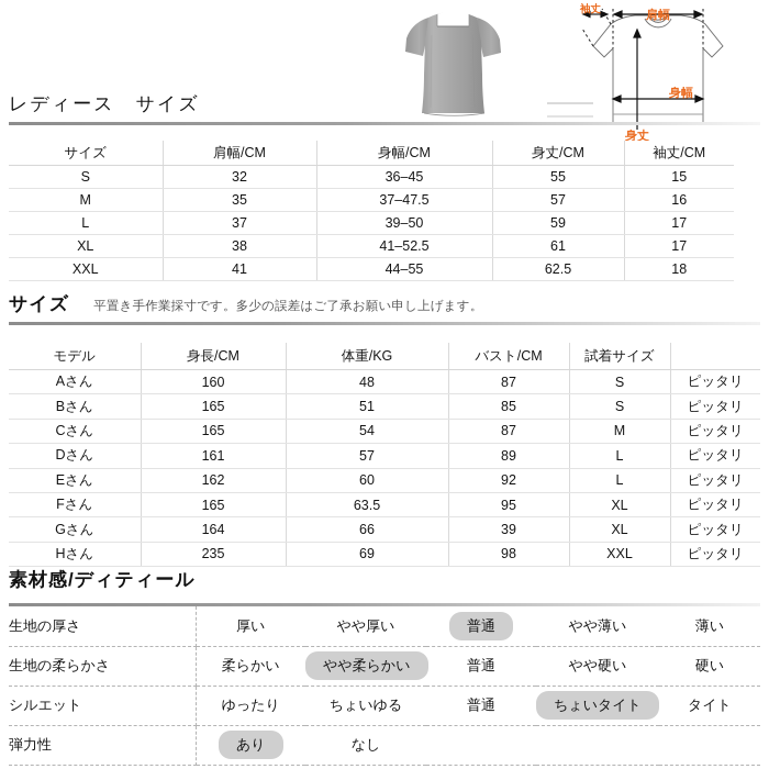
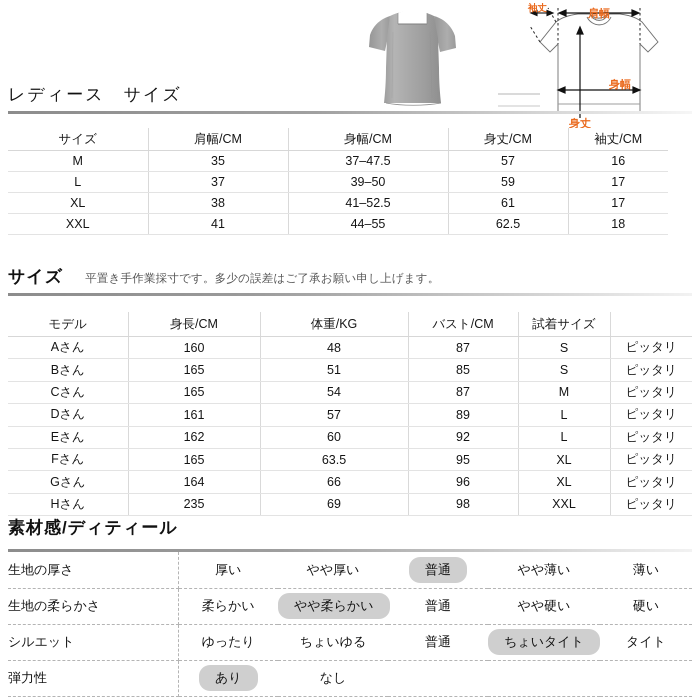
  肩幅
  身幅
  身丈
  袖丈
  レディース サイズ
  サイズ	肩幅/CM	身幅/CM	身丈/CM	袖丈/CM
- S	32	36–45	55	15
  M	35	37–47.5	57	16
  L	37	39–50	59	17
  XL	38	41–52.5	61	17
  XXL	41	44–55	62.5	18
  サイズ
  平置き手作業採寸です。多少の誤差はご了承お願い申し上げます。
  モデル	身長/CM	体重/KG	バスト/CM	試着サイズ
  Aさん	160	48	87	S	ピッタリ
  Bさん	165	51	85	S	ピッタリ
  Cさん	165	54	87	M	ピッタリ
  Dさん	161	57	89	L	ピッタリ
  Eさん	162	60	92	L	ピッタリ
  Fさん	165	63.5	95	XL	ピッタリ
- Gさん	164	66	39	XL	ピッタリ
+ Gさん	164	66	96	XL	ピッタリ
  Hさん	235	69	98	XXL	ピッタリ
  素材感/ディティール
  生地の厚さ	厚い	やや厚い	普通	やや薄い	薄い
  生地の柔らかさ	柔らかい	やや柔らかい	普通	やや硬い	硬い
  シルエット	ゆったり	ちょいゆる	普通	ちょいタイト	タイト
  弾力性	あり	なし
